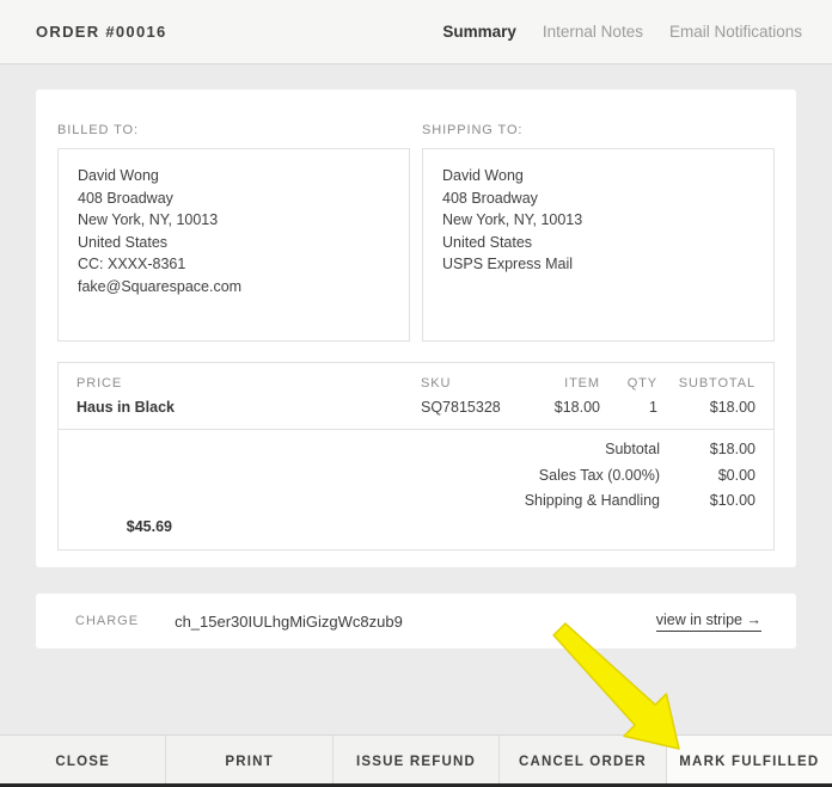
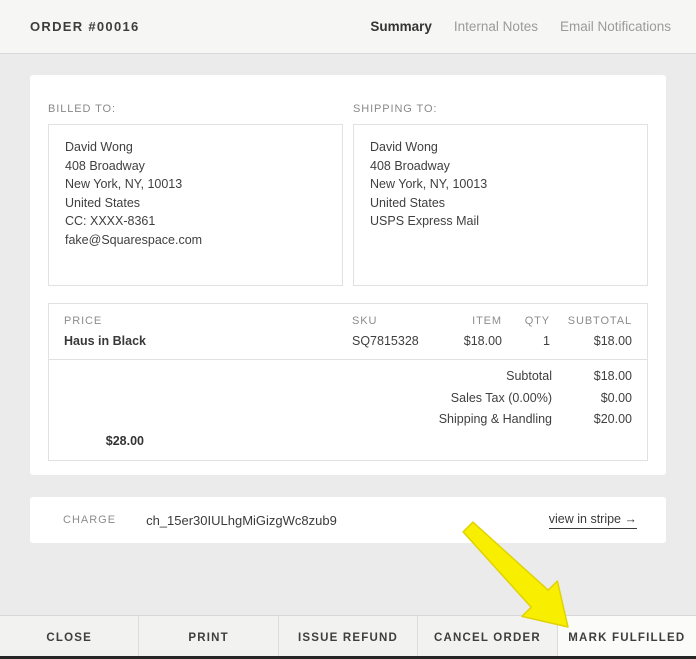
  ORDER #00016
  Summary
  Internal Notes
  Email Notifications
  BILLED TO:
  David Wong
  408 Broadway
  New York, NY, 10013
  United States
  CC: XXXX-8361
  fake@Squarespace.com
  SHIPPING TO:
  David Wong
  408 Broadway
  New York, NY, 10013
  United States
  USPS Express Mail
  PRICE
  SKU
  ITEM
  QTY
  SUBTOTAL
  Haus in Black
  SQ7815328
  $18.00
  1
  $18.00
  Subtotal
  $18.00
  Sales Tax (0.00%)
  $0.00
  Shipping & Handling
- $10.00
+ $20.00
- $45.69
+ $28.00
  CHARGE
  ch_15er30IULhgMiGizgWc8zub9
  view in stripe →
  CLOSE
  PRINT
  ISSUE REFUND
  CANCEL ORDER
  MARK FULFILLED
